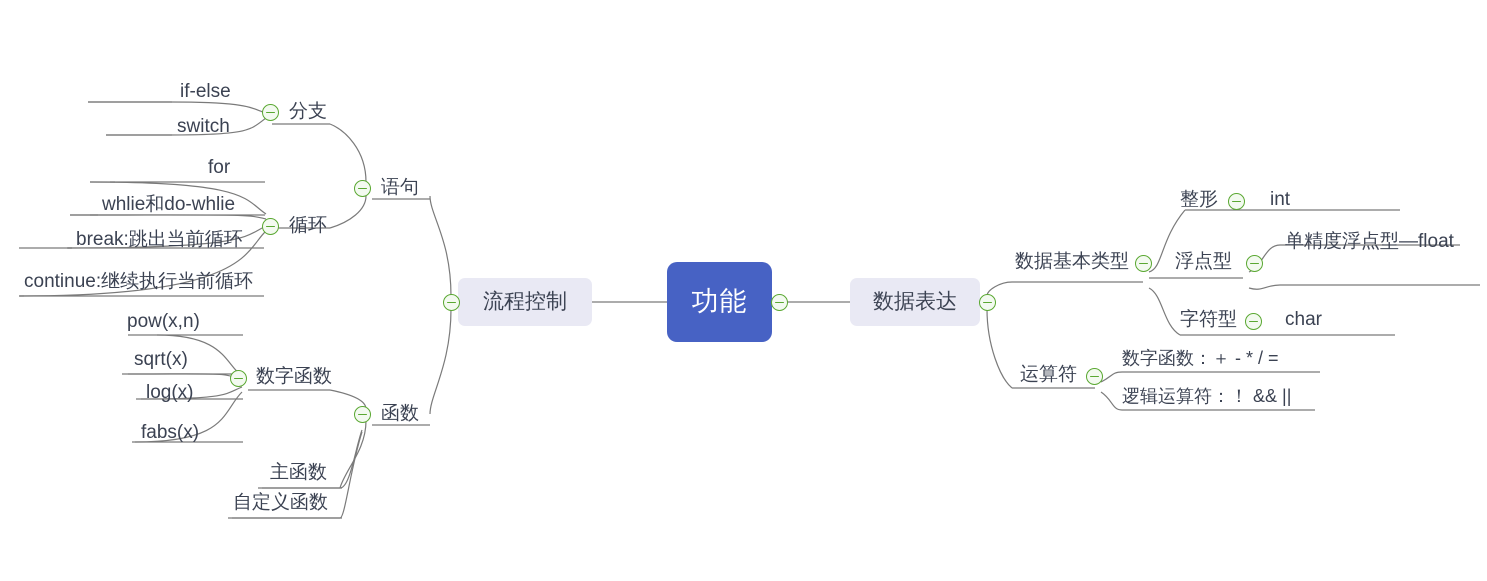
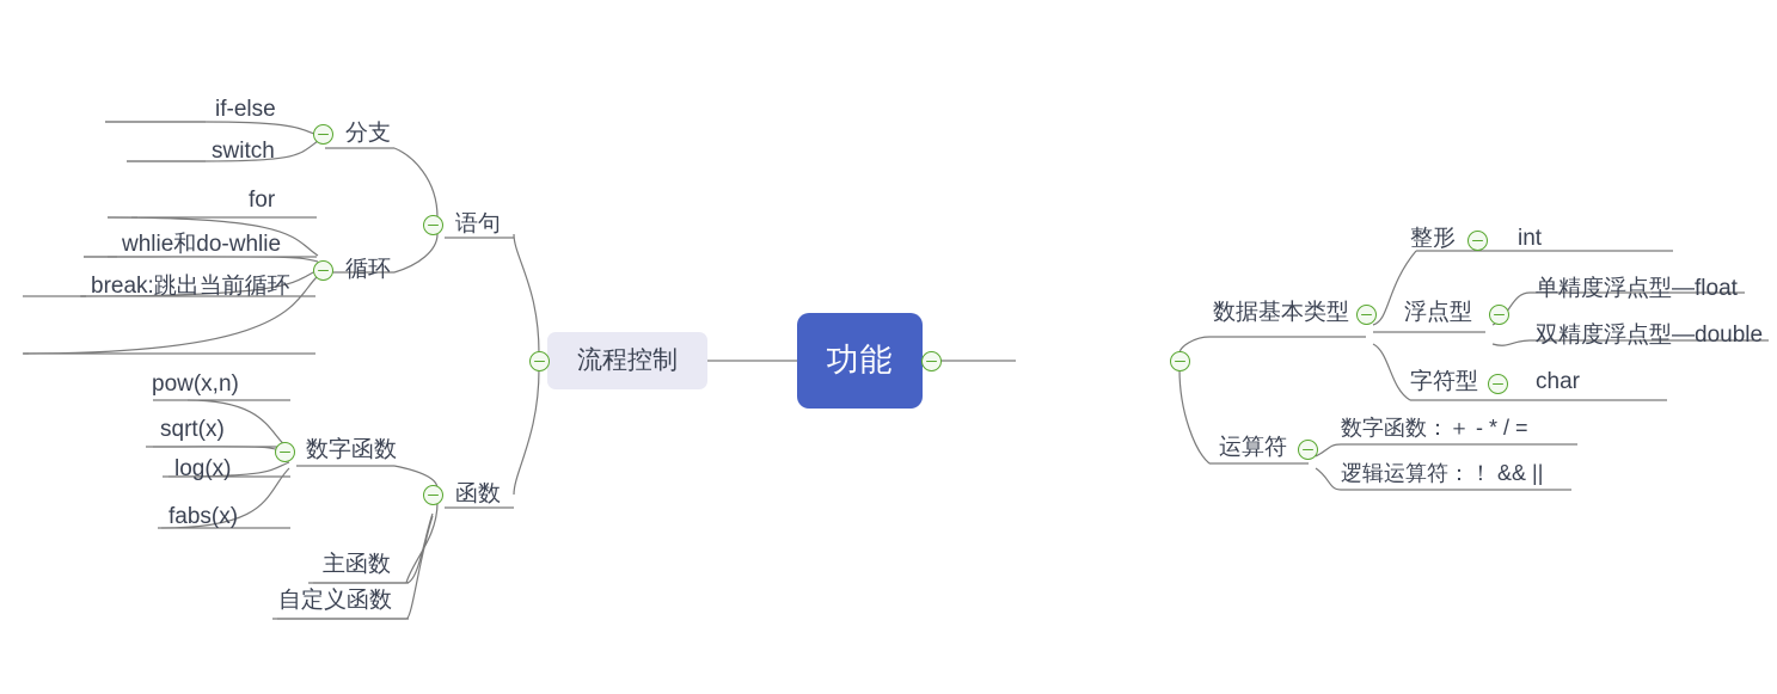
  功能
  流程控制
- 数据表达
  语句
  分支
  循环
  if-else
  switch
  for
  whlie和do-whlie
  break:跳出当前循环
- continue:继续执行当前循环
  函数
  数字函数
  pow(x,n)
  sqrt(x)
  log(x)
  fabs(x)
  主函数
  自定义函数
  数据基本类型
  整形
  int
  浮点型
  单精度浮点型—float
+ 双精度浮点型—double
  字符型
  char
  运算符
  数字函数：＋ - * / =
  逻辑运算符：！ && ||
